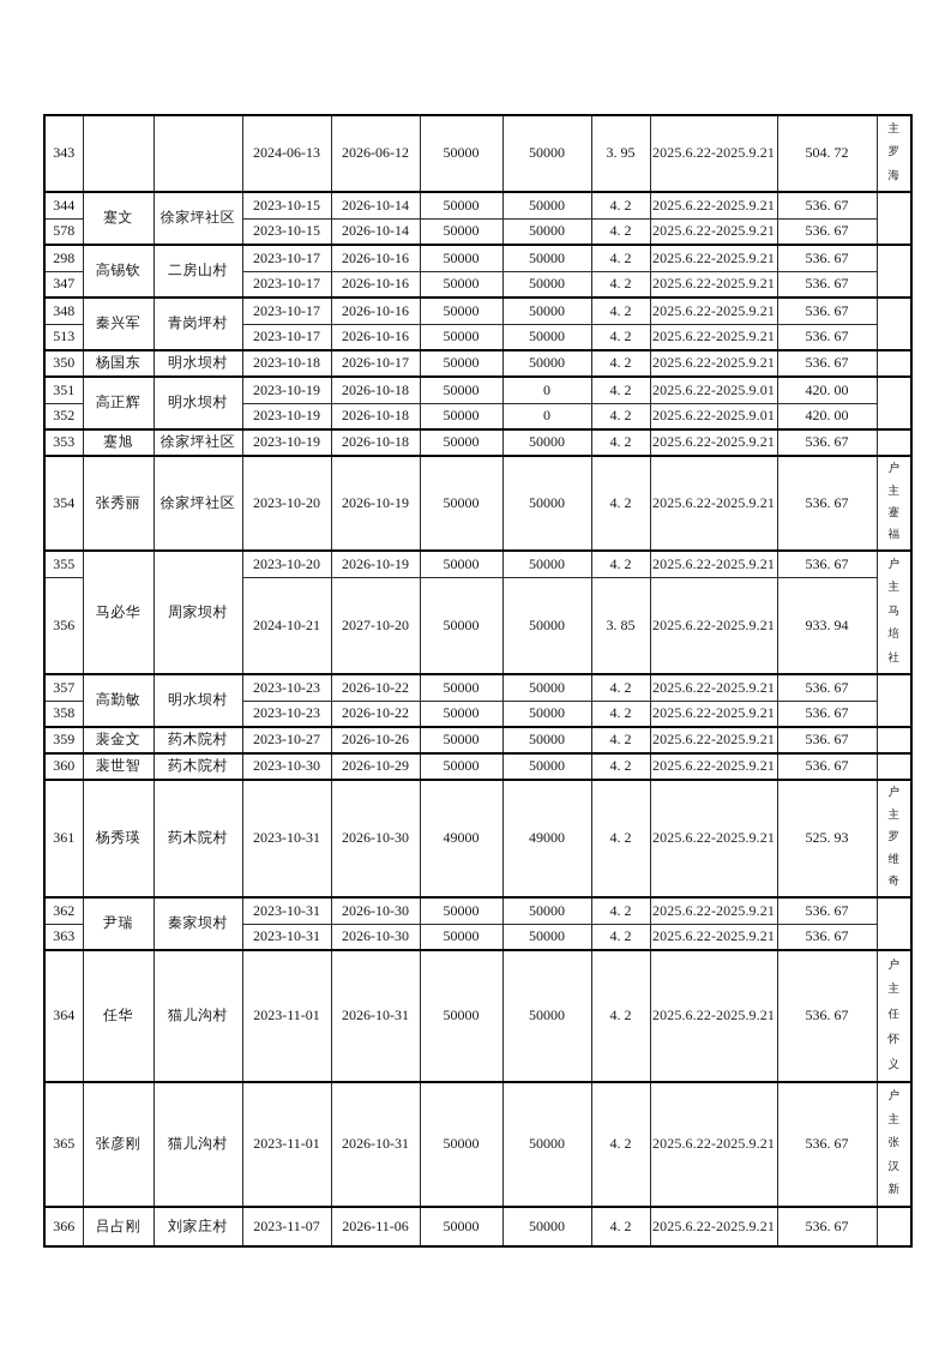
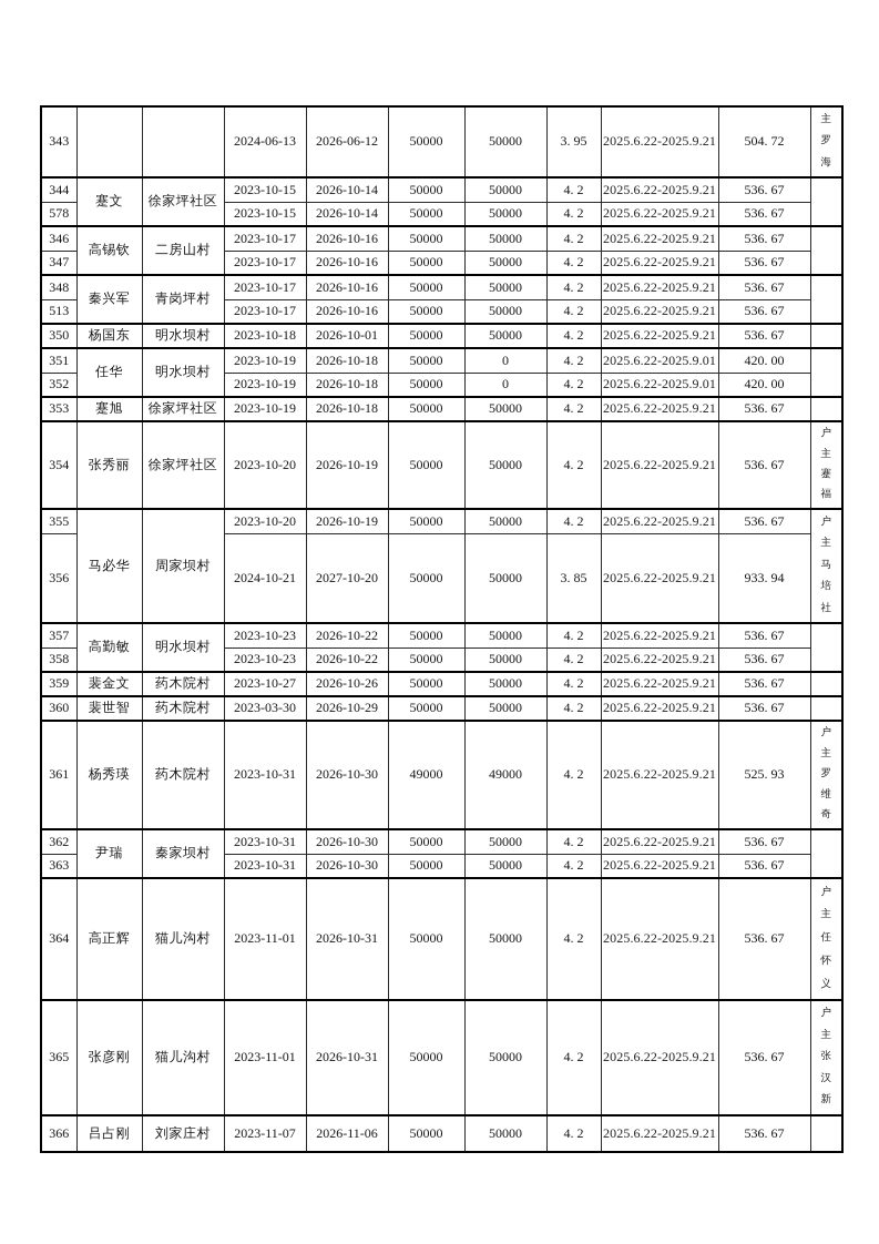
  343			2024-06-13	2026-06-12	50000	50000	3. 95	2025.6.22-2025.9.21	504. 72	主罗海
  344	蹇文	徐家坪社区	2023-10-15	2026-10-14	50000	50000	4. 2	2025.6.22-2025.9.21	536. 67
  578	2023-10-15	2026-10-14	50000	50000	4. 2	2025.6.22-2025.9.21	536. 67
- 298	高锡钦	二房山村	2023-10-17	2026-10-16	50000	50000	4. 2	2025.6.22-2025.9.21	536. 67
+ 346	高锡钦	二房山村	2023-10-17	2026-10-16	50000	50000	4. 2	2025.6.22-2025.9.21	536. 67
  347	2023-10-17	2026-10-16	50000	50000	4. 2	2025.6.22-2025.9.21	536. 67
  348	秦兴军	青岗坪村	2023-10-17	2026-10-16	50000	50000	4. 2	2025.6.22-2025.9.21	536. 67
  513	2023-10-17	2026-10-16	50000	50000	4. 2	2025.6.22-2025.9.21	536. 67
- 350	杨国东	明水坝村	2023-10-18	2026-10-17	50000	50000	4. 2	2025.6.22-2025.9.21	536. 67
+ 350	杨国东	明水坝村	2023-10-18	2026-10-01	50000	50000	4. 2	2025.6.22-2025.9.21	536. 67
- 351	高正辉	明水坝村	2023-10-19	2026-10-18	50000	0	4. 2	2025.6.22-2025.9.01	420. 00
+ 351	任华	明水坝村	2023-10-19	2026-10-18	50000	0	4. 2	2025.6.22-2025.9.01	420. 00
  352	2023-10-19	2026-10-18	50000	0	4. 2	2025.6.22-2025.9.01	420. 00
  353	蹇旭	徐家坪社区	2023-10-19	2026-10-18	50000	50000	4. 2	2025.6.22-2025.9.21	536. 67
  354	张秀丽	徐家坪社区	2023-10-20	2026-10-19	50000	50000	4. 2	2025.6.22-2025.9.21	536. 67	户主蹇福
  355	马必华	周家坝村	2023-10-20	2026-10-19	50000	50000	4. 2	2025.6.22-2025.9.21	536. 67	户主马培社
  356	2024-10-21	2027-10-20	50000	50000	3. 85	2025.6.22-2025.9.21	933. 94
  357	高勤敏	明水坝村	2023-10-23	2026-10-22	50000	50000	4. 2	2025.6.22-2025.9.21	536. 67
  358	2023-10-23	2026-10-22	50000	50000	4. 2	2025.6.22-2025.9.21	536. 67
  359	裴金文	药木院村	2023-10-27	2026-10-26	50000	50000	4. 2	2025.6.22-2025.9.21	536. 67
- 360	裴世智	药木院村	2023-10-30	2026-10-29	50000	50000	4. 2	2025.6.22-2025.9.21	536. 67
+ 360	裴世智	药木院村	2023-03-30	2026-10-29	50000	50000	4. 2	2025.6.22-2025.9.21	536. 67
  361	杨秀瑛	药木院村	2023-10-31	2026-10-30	49000	49000	4. 2	2025.6.22-2025.9.21	525. 93	户主罗维奇
  362	尹瑞	秦家坝村	2023-10-31	2026-10-30	50000	50000	4. 2	2025.6.22-2025.9.21	536. 67
  363	2023-10-31	2026-10-30	50000	50000	4. 2	2025.6.22-2025.9.21	536. 67
- 364	任华	猫儿沟村	2023-11-01	2026-10-31	50000	50000	4. 2	2025.6.22-2025.9.21	536. 67	户主任怀义
+ 364	高正辉	猫儿沟村	2023-11-01	2026-10-31	50000	50000	4. 2	2025.6.22-2025.9.21	536. 67	户主任怀义
  365	张彦刚	猫儿沟村	2023-11-01	2026-10-31	50000	50000	4. 2	2025.6.22-2025.9.21	536. 67	户主张汉新
  366	吕占刚	刘家庄村	2023-11-07	2026-11-06	50000	50000	4. 2	2025.6.22-2025.9.21	536. 67
